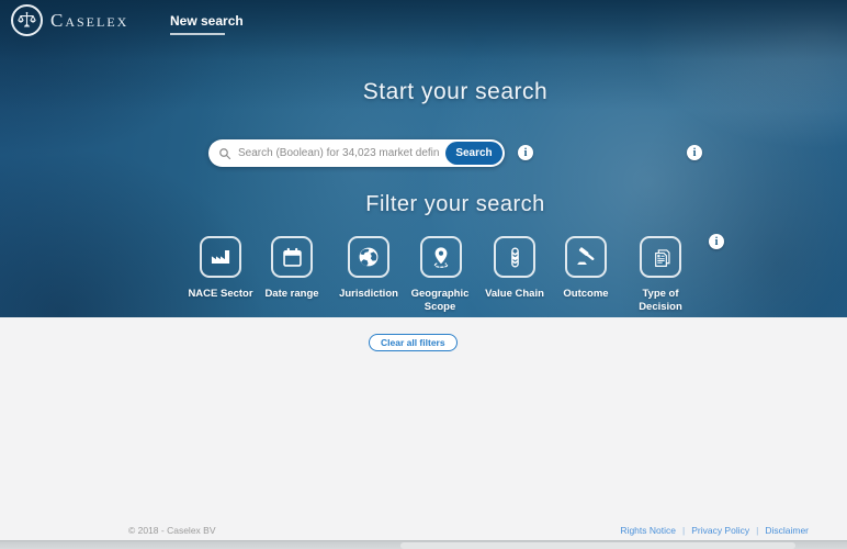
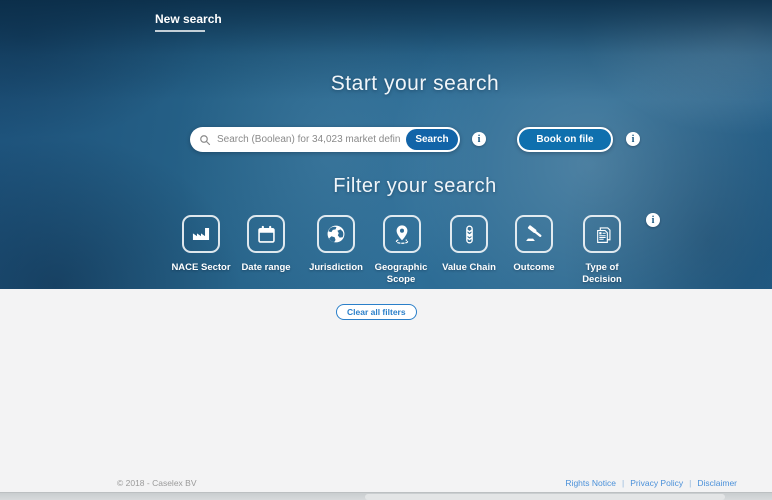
- Caselex
  New search
  Start your search
  Search (Boolean) for 34,023 market defin
  Search
  i
+ Book on file
  i
  Filter your search
  NACE Sector
  Date range
  Jurisdiction
  Geographic Scope
  Value Chain
  Outcome
  Type of Decision
  i
  Clear all filters
  © 2018 - Caselex BV
  Rights Notice
  |
  Privacy Policy
  |
  Disclaimer
